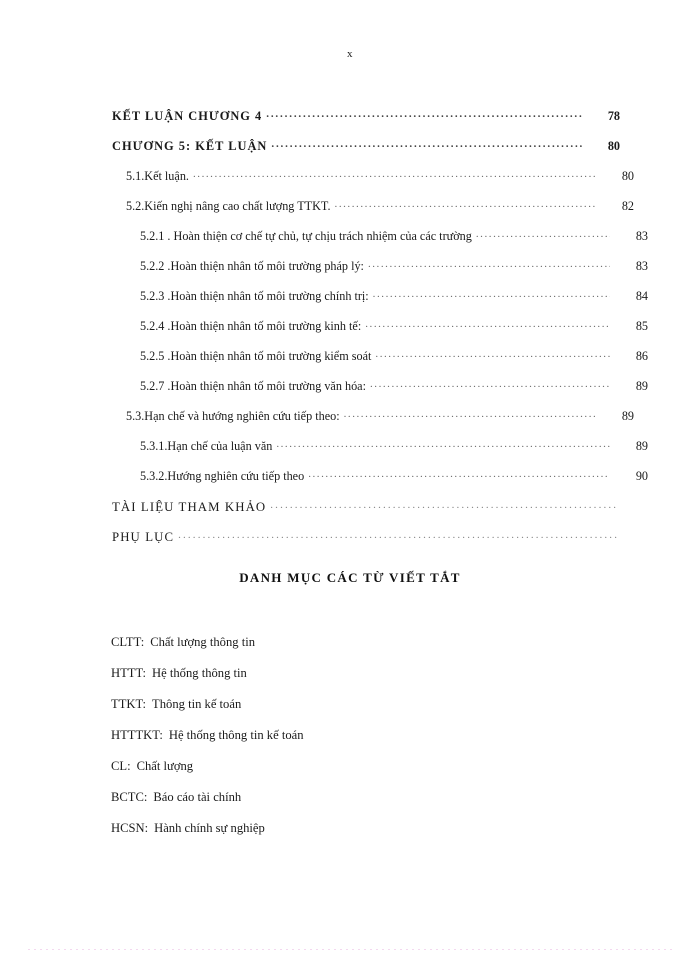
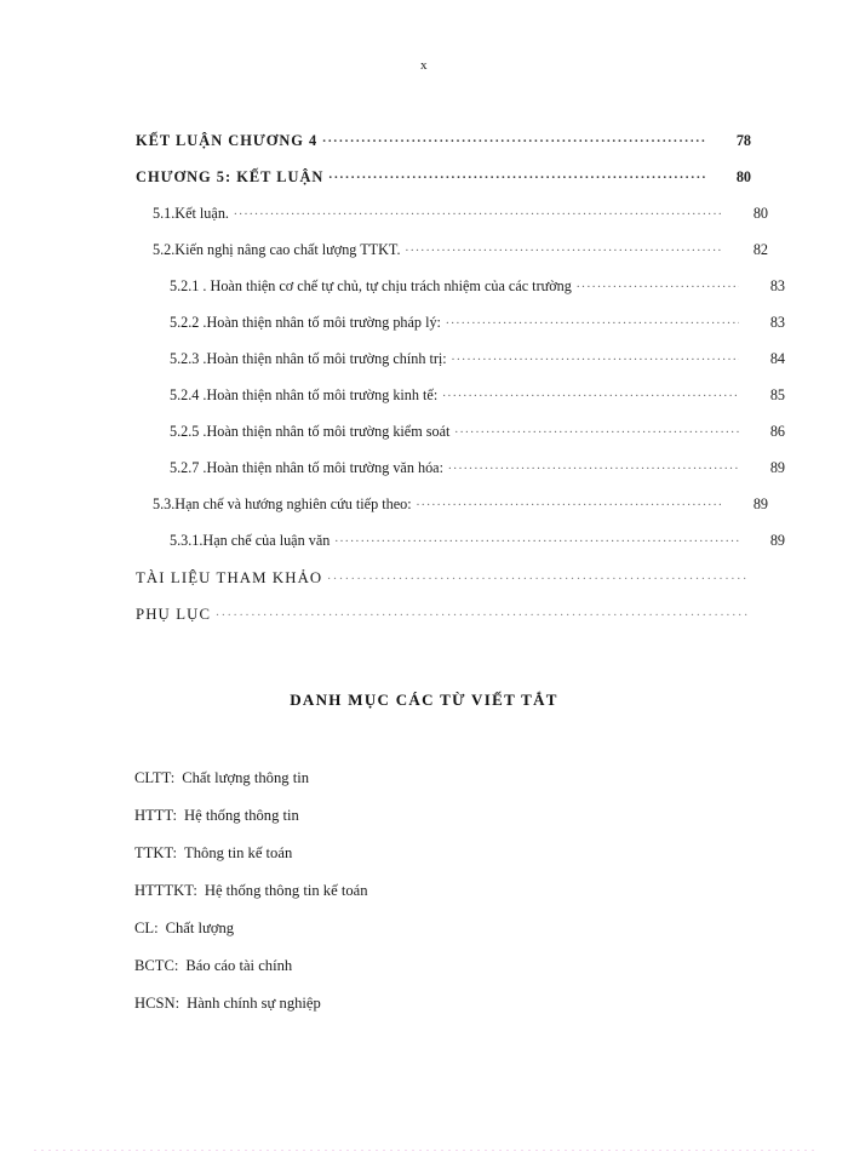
  x
  KẾT LUẬN CHƯƠNG 4
  78
  CHƯƠNG 5: KẾT LUẬN
  80
  5.1.Kết luận.
  80
  5.2.Kiến nghị nâng cao chất lượng TTKT.
  82
  5.2.1 . Hoàn thiện cơ chế tự chủ, tự chịu trách nhiệm của các trường
  83
  5.2.2 .Hoàn thiện nhân tố môi trường pháp lý:
  83
  5.2.3 .Hoàn thiện nhân tố môi trường chính trị:
  84
  5.2.4 .Hoàn thiện nhân tố môi trường kinh tế:
  85
  5.2.5 .Hoàn thiện nhân tố môi trường kiểm soát
  86
  5.2.7 .Hoàn thiện nhân tố môi trường văn hóa:
  89
  5.3.Hạn chế và hướng nghiên cứu tiếp theo:
  89
  5.3.1.Hạn chế của luận văn
  89
- 5.3.2.Hướng nghiên cứu tiếp theo
- 90
  TÀI LIỆU THAM KHẢO
  PHỤ LỤC
  DANH MỤC CÁC TỪ VIẾT TẮT
  CLTT:
  Chất lượng thông tin
  HTTT:
  Hệ thống thông tin
  TTKT:
  Thông tin kế toán
  HTTTKT:
  Hệ thống thông tin kế toán
  CL:
  Chất lượng
  BCTC:
  Báo cáo tài chính
  HCSN:
  Hành chính sự nghiệp
